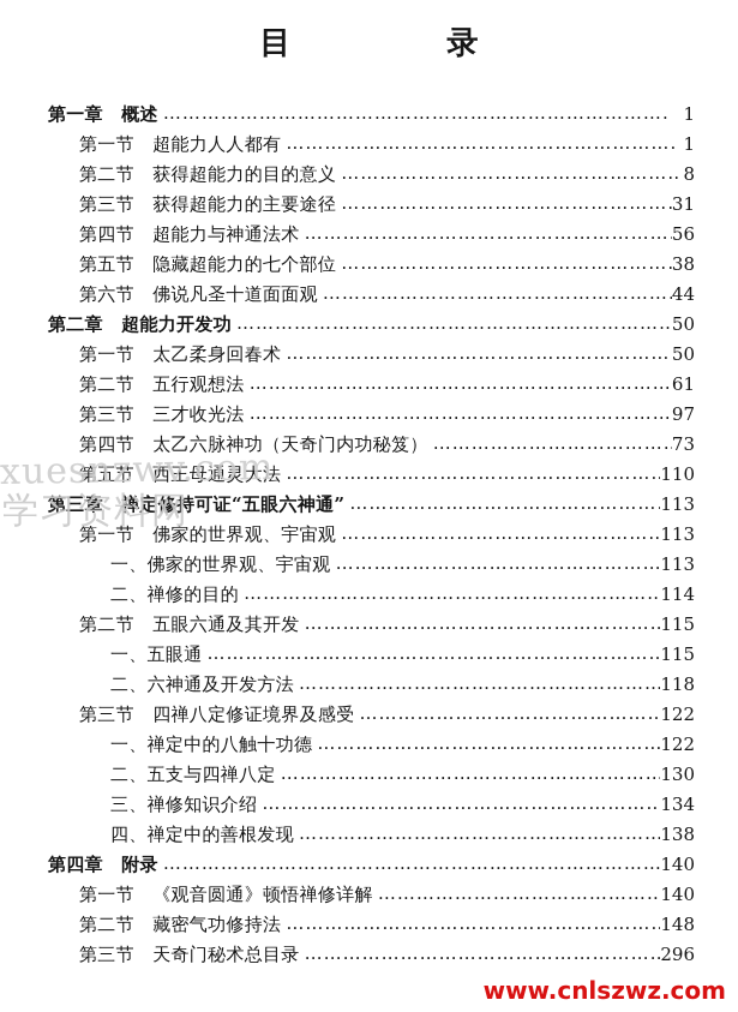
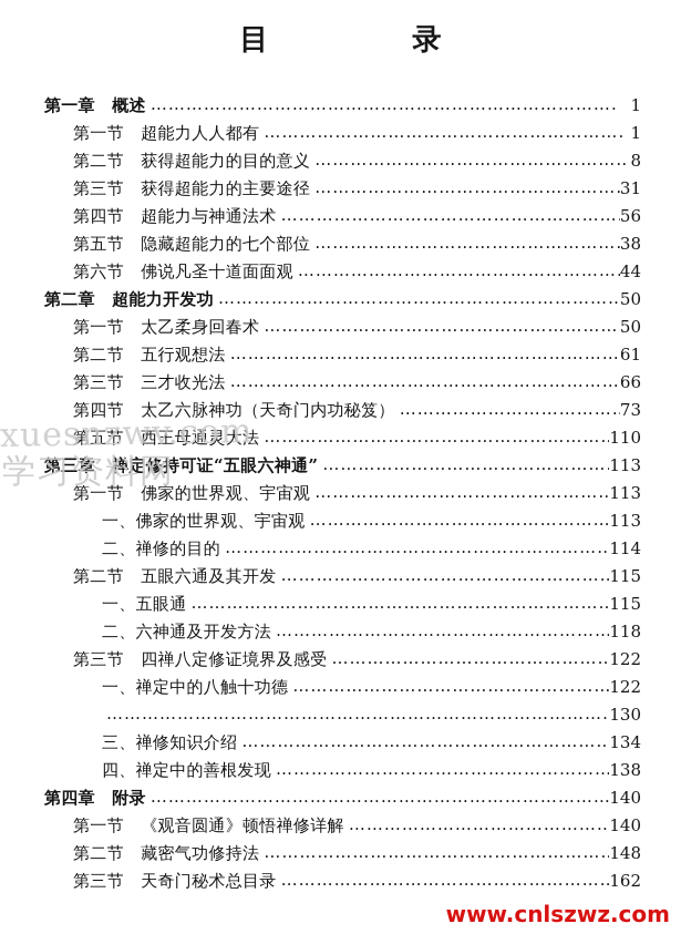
  目 录
  第一章 概述
  1
  第一节 超能力人人都有
  1
  第二节 获得超能力的目的意义
  8
  第三节 获得超能力的主要途径
  31
  第四节 超能力与神通法术
  56
  第五节 隐藏超能力的七个部位
  38
  第六节 佛说凡圣十道面面观
  44
  第二章 超能力开发功
  50
  第一节 太乙柔身回春术
  50
  第二节 五行观想法
  61
  第三节 三才收光法
- 97
+ 66
  第四节 太乙六脉神功（天奇门内功秘笈）
  73
  第五节 西王母通灵大法
  110
  第三章 禅定修持可证“五眼六神通”
  113
  第一节 佛家的世界观、宇宙观
  113
  一、佛家的世界观、宇宙观
  113
  二、禅修的目的
  114
  第二节 五眼六通及其开发
  115
  一、五眼通
  115
  二、六神通及开发方法
  118
  第三节 四禅八定修证境界及感受
  122
  一、禅定中的八触十功德
  122
- 二、五支与四禅八定
  130
  三、禅修知识介绍
  134
  四、禅定中的善根发现
  138
  第四章 附录
  140
  第一节 《观音圆通》顿悟禅修详解
  140
  第二节 藏密气功修持法
  148
  第三节 天奇门秘术总目录
- 296
+ 162
  xuesnzwv.com
  学习资料网
  www.cnlszwz.com
